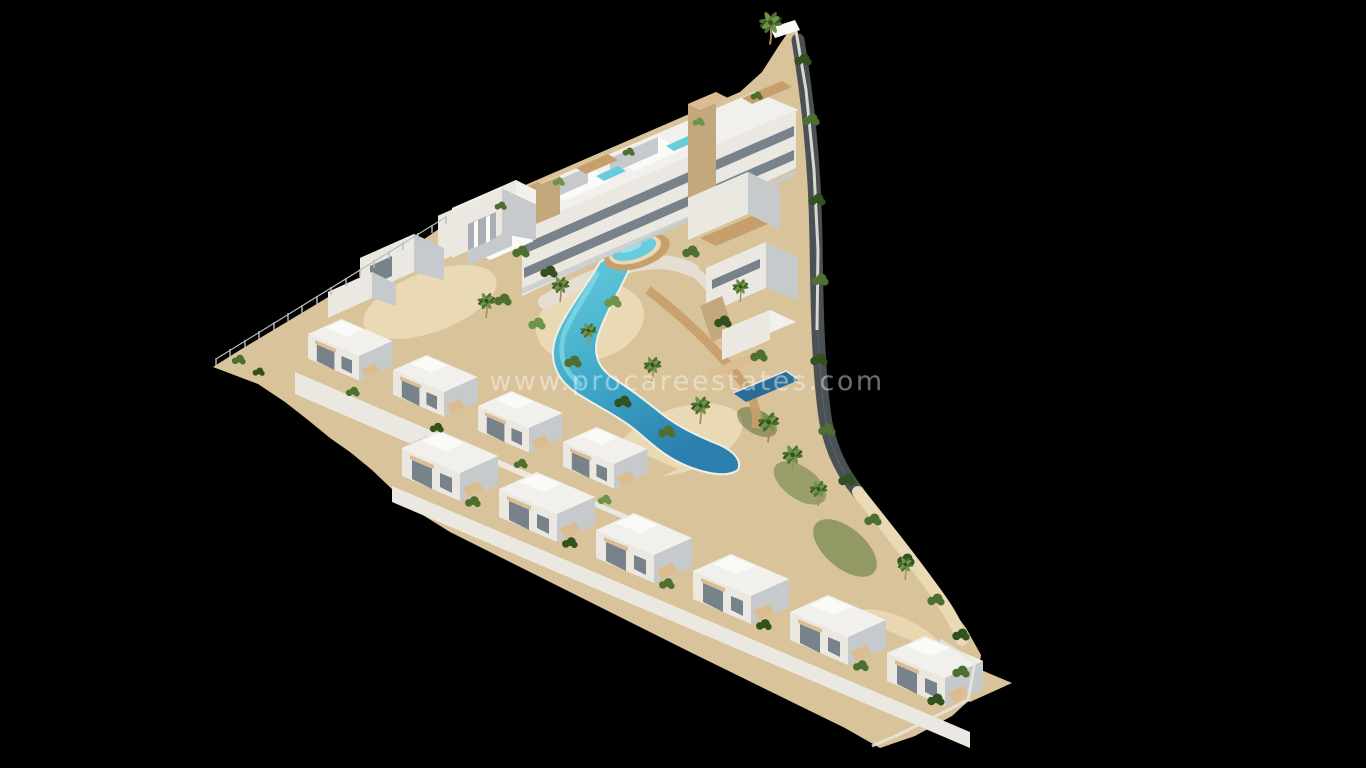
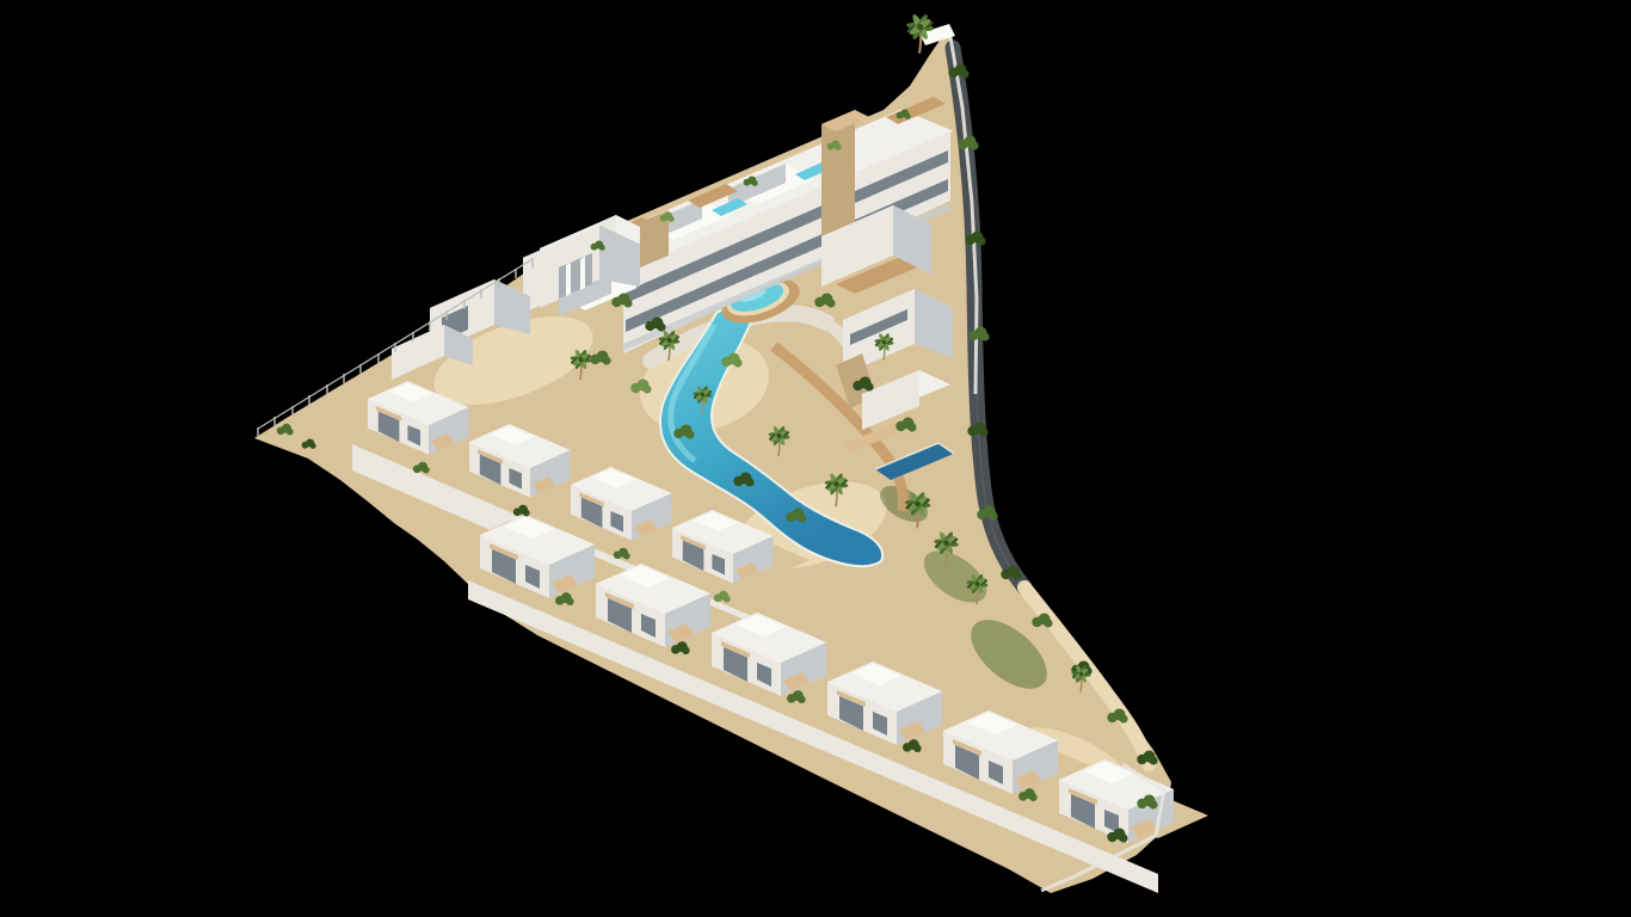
- www.procareestates.com
